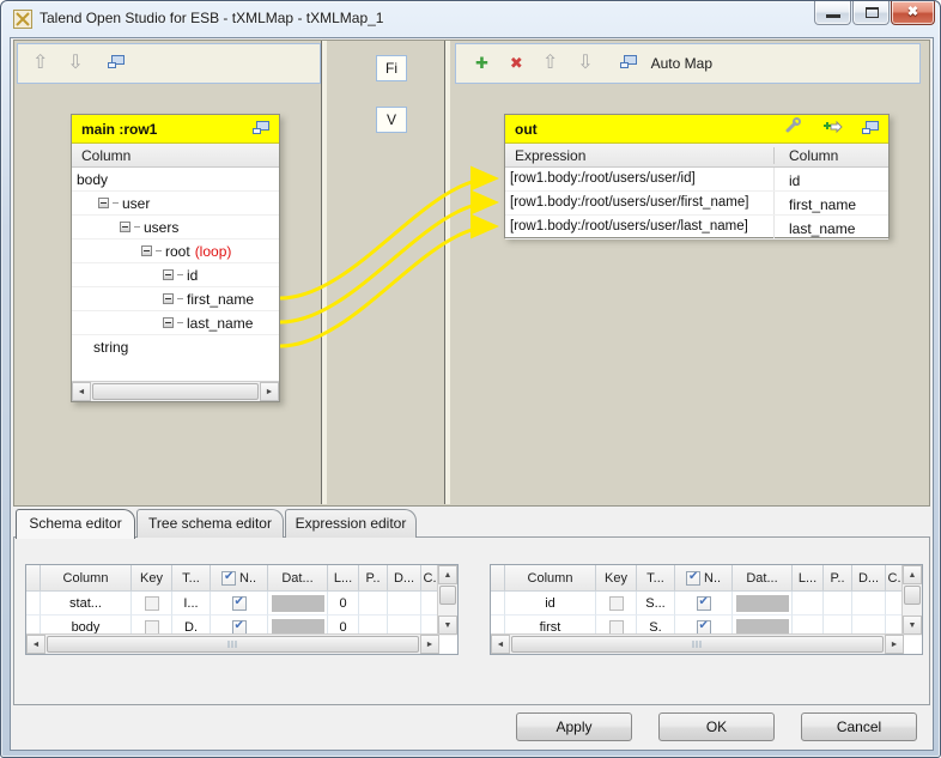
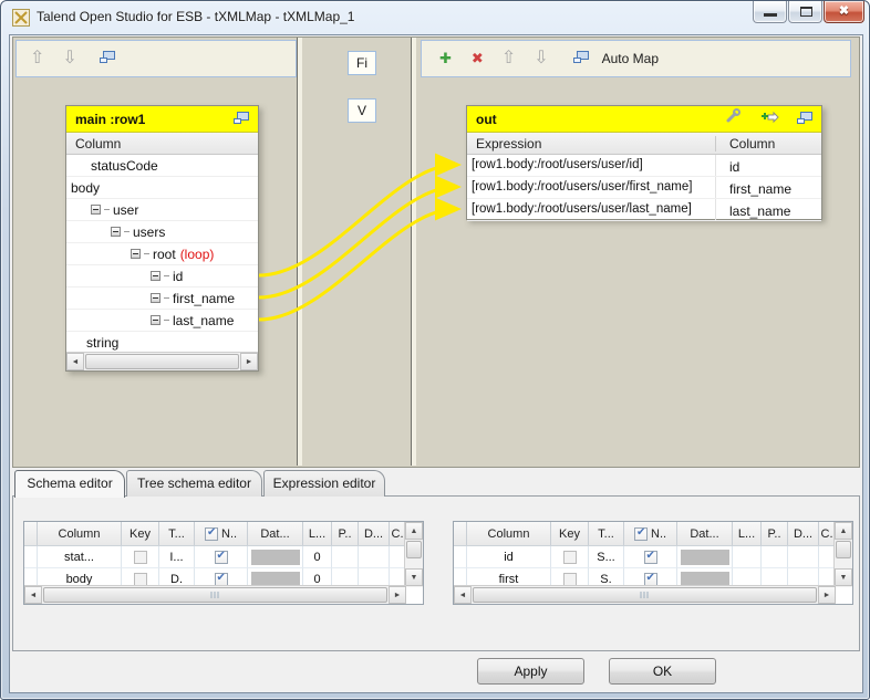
  Talend Open Studio for ESB - tXMLMap - tXMLMap_1
  ✖
  ⇧
  ⇩
  ✚
  ✖
  ⇧
  ⇩
  Auto Map
  Fi
  V
  main :row1
  Column
+ statusCode
  body
  user
  users
  root
  (loop)
  id
  first_name
  last_name
  string
  out
  Expression
  Column
  [row1.body:/root/users/user/id]
  id
  [row1.body:/root/users/user/first_name]
  first_name
  [row1.body:/root/users/user/last_name]
  last_name
  Schema editor
  Tree schema editor
  Expression editor
  Column
  Key
  T...
  N..
  Dat...
  L...
  P..
  D...
  C.
  stat...
  I...
  0
  body
  D.
  0
  Column
  Key
  T...
  N..
  Dat...
  L...
  P..
  D...
  C.
  id
  S...
  first
  S.
  Apply
  OK
- Cancel
